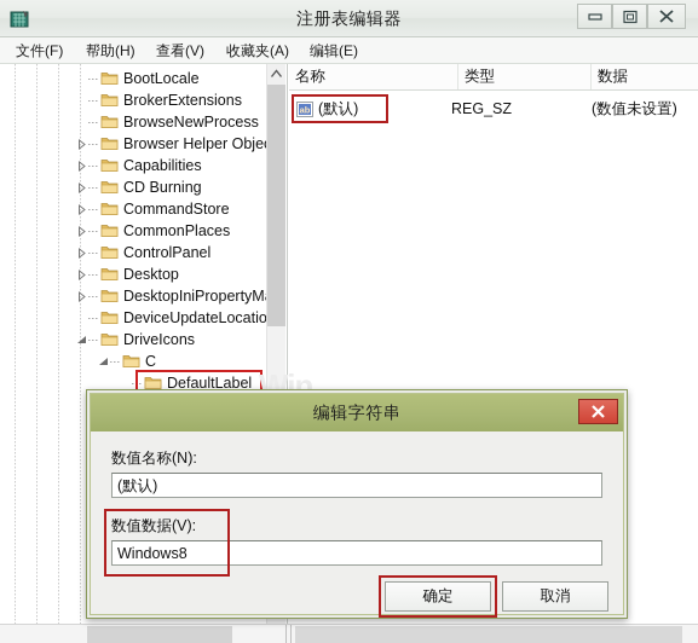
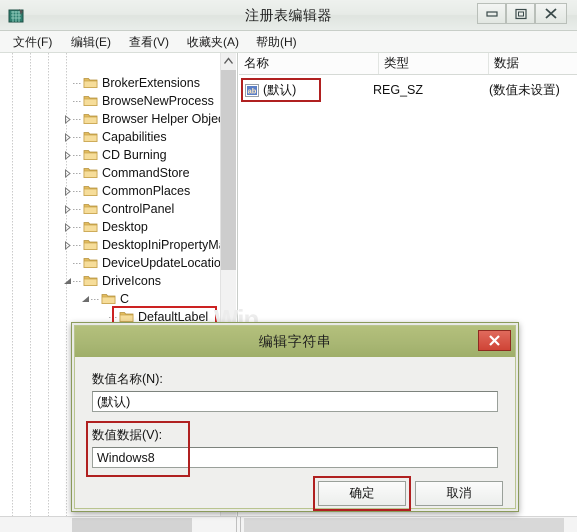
  注册表编辑器
  文件(F)
- 帮助(H)
+ 编辑(E)
  查看(V)
  收藏夹(A)
- 编辑(E)
+ 帮助(H)
- BootLocale
  BrokerExtensions
  BrowseNewProcess
  Browser Helper Obje
  Capabilities
  CD Burning
  CommandStore
  CommonPlaces
  ControlPanel
  Desktop
  DesktopIniPropertyM
  DeviceUpdateLocatio
  DriveIcons
  C
  DefaultLabel
  名称
  类型
  数据
  ab
  (默认)
  REG_SZ
  (数值未设置)
  Win
  编辑字符串
  数值名称(N):
  (默认)
  数值数据(V):
  Windows8
  确定
  取消
